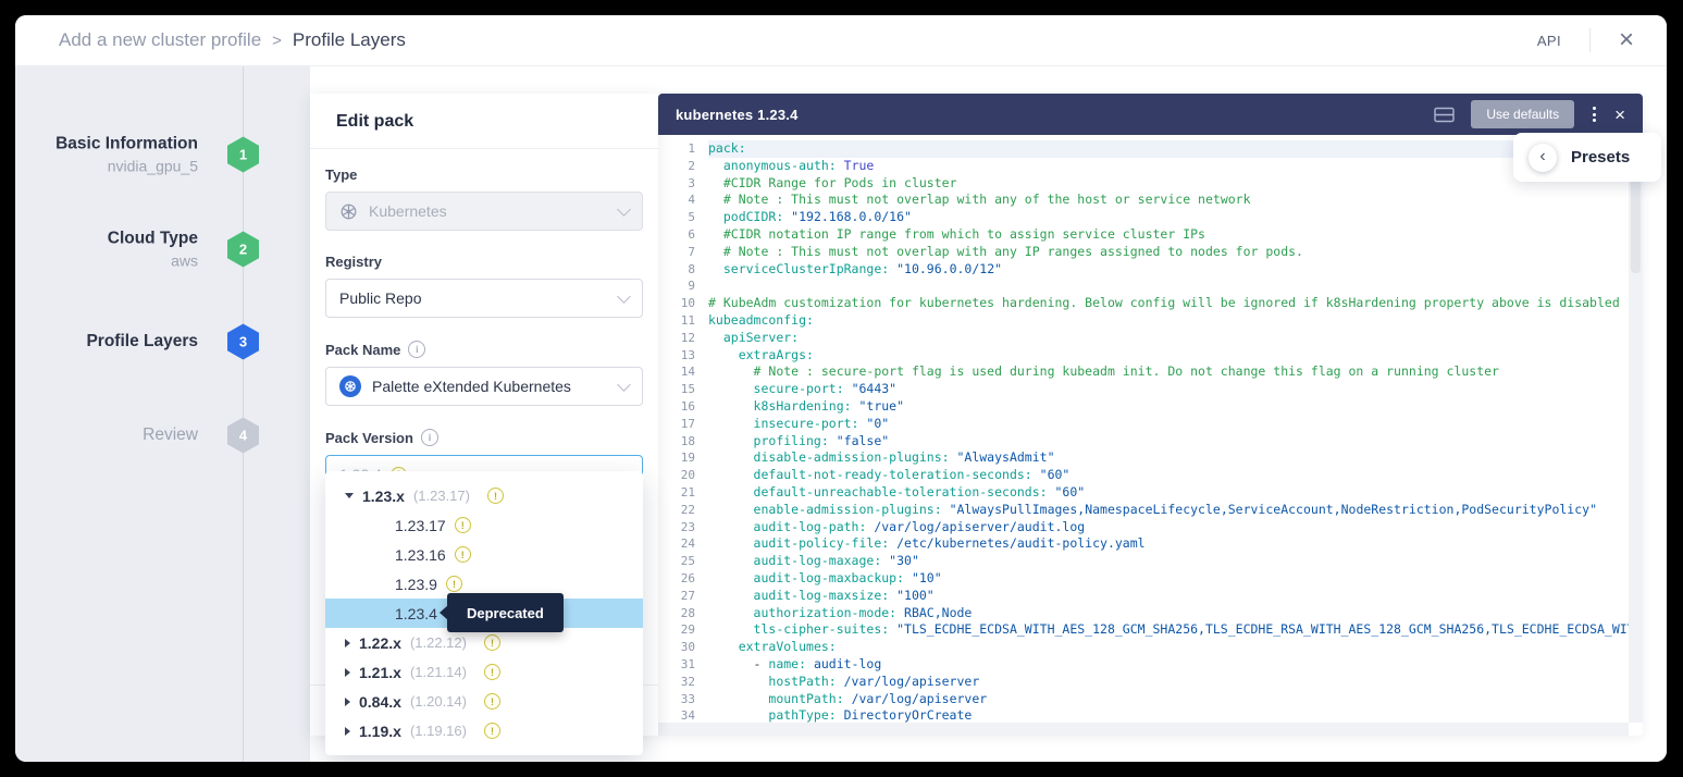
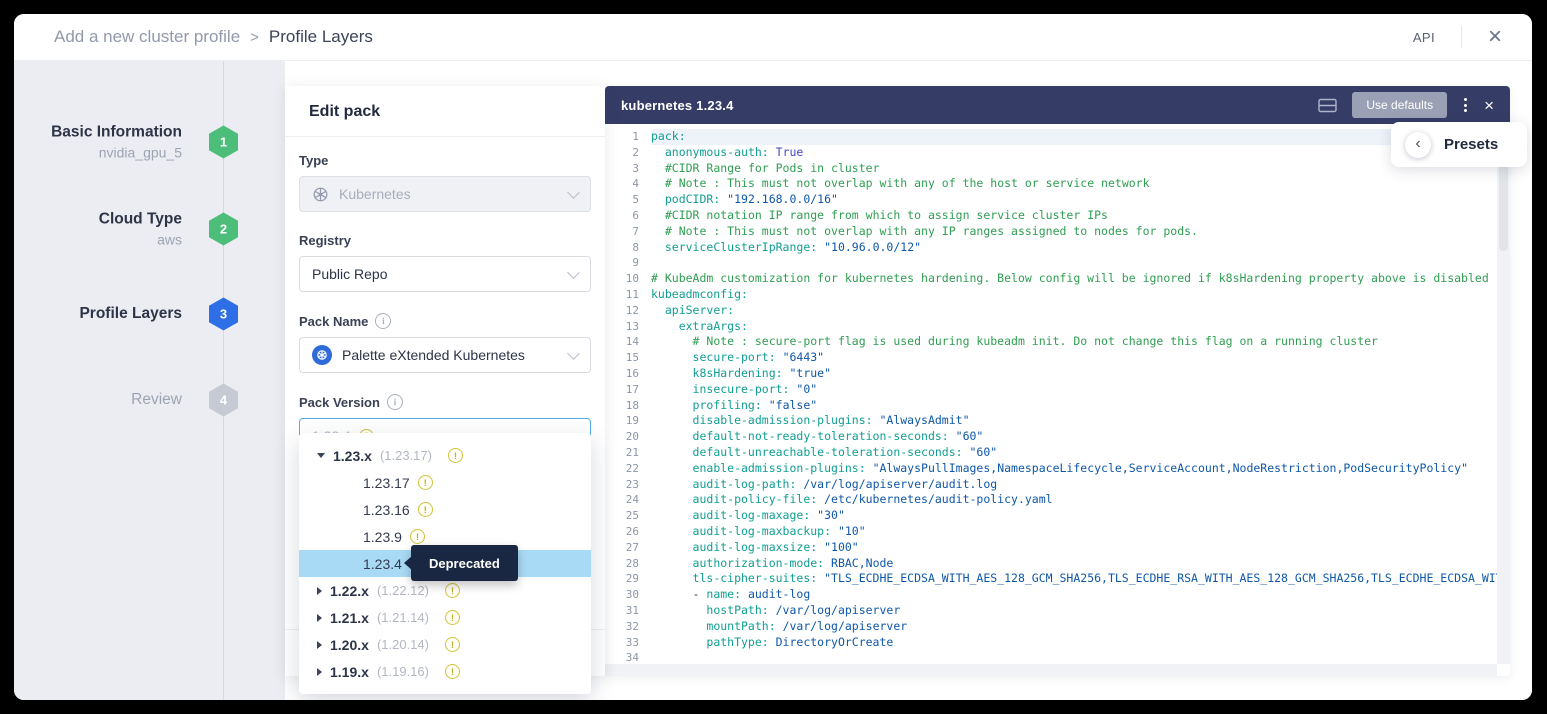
  Add a new cluster profile
  >
  Profile Layers
  API
  ×
  Basic Information
  nvidia_gpu_5
  1
  Cloud Type
  aws
  2
  Profile Layers
  3
  Review
  4
  Edit pack
  Type
  Kubernetes
  Registry
  Public Repo
  Pack Name
  i
  Palette eXtended Kubernetes
  Pack Version
  i
  1.23.x
  (1.23.17)
  !
  1.23.17
  !
  1.23.16
  !
  1.23.9
  !
  1.23.4
  Deprecated
  1.22.x
  (1.22.12)
  !
  1.21.x
  (1.21.14)
  !
- 0.84.x
+ 1.20.x
  (1.20.14)
  !
  1.19.x
  (1.19.16)
  !
  kubernetes 1.23.4
  Use defaults
  ×
  1
  2
  3
  4
  5
  6
  7
  8
  9
  10
  11
  12
  13
  14
  15
  16
  17
  18
  19
  20
  21
  22
  23
  24
  25
  26
  27
  28
  29
  30
  31
  32
  33
  34
  pack:
  anonymous-auth: True
  #CIDR Range for Pods in cluster
  # Note : This must not overlap with any of the host or service network
  podCIDR: "192.168.0.0/16"
  #CIDR notation IP range from which to assign service cluster IPs
  # Note : This must not overlap with any IP ranges assigned to nodes for pods.
  serviceClusterIpRange: "10.96.0.0/12"
  # KubeAdm customization for kubernetes hardening. Below config will be ignored if k8sHardening property above is disabled
  kubeadmconfig:
  apiServer:
  extraArgs:
  # Note : secure-port flag is used during kubeadm init. Do not change this flag on a running cluster
  secure-port: "6443"
  k8sHardening: "true"
  insecure-port: "0"
  profiling: "false"
  disable-admission-plugins: "AlwaysAdmit"
  default-not-ready-toleration-seconds: "60"
  default-unreachable-toleration-seconds: "60"
  enable-admission-plugins: "AlwaysPullImages,NamespaceLifecycle,ServiceAccount,NodeRestriction,PodSecurityPolicy"
  audit-log-path: /var/log/apiserver/audit.log
  audit-policy-file: /etc/kubernetes/audit-policy.yaml
  audit-log-maxage: "30"
  audit-log-maxbackup: "10"
  audit-log-maxsize: "100"
  authorization-mode: RBAC,Node
  tls-cipher-suites: "TLS_ECDHE_ECDSA_WITH_AES_128_GCM_SHA256,TLS_ECDHE_RSA_WITH_AES_128_GCM_SHA256,TLS_ECDHE_ECDSA_WI
- extraVolumes:
  - name: audit-log
  hostPath: /var/log/apiserver
  mountPath: /var/log/apiserver
  pathType: DirectoryOrCreate
  ‹
  Presets
